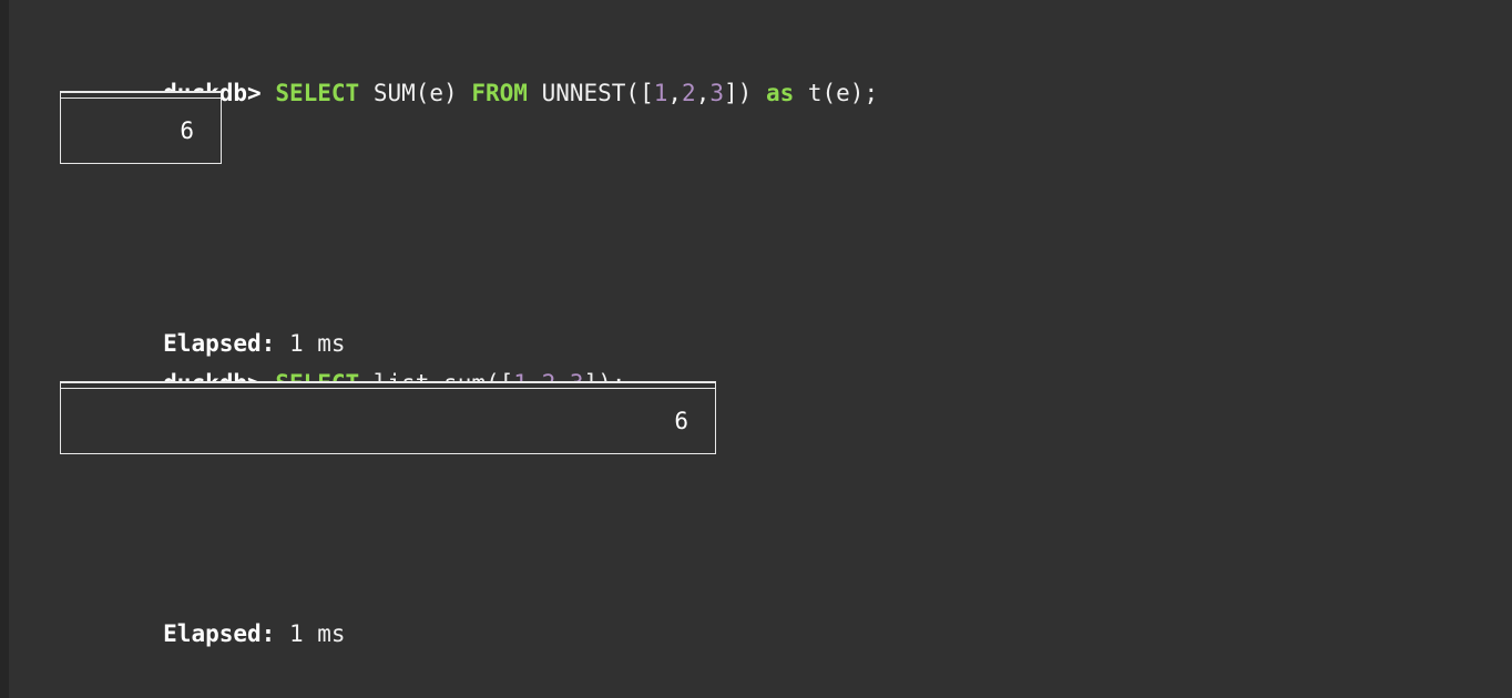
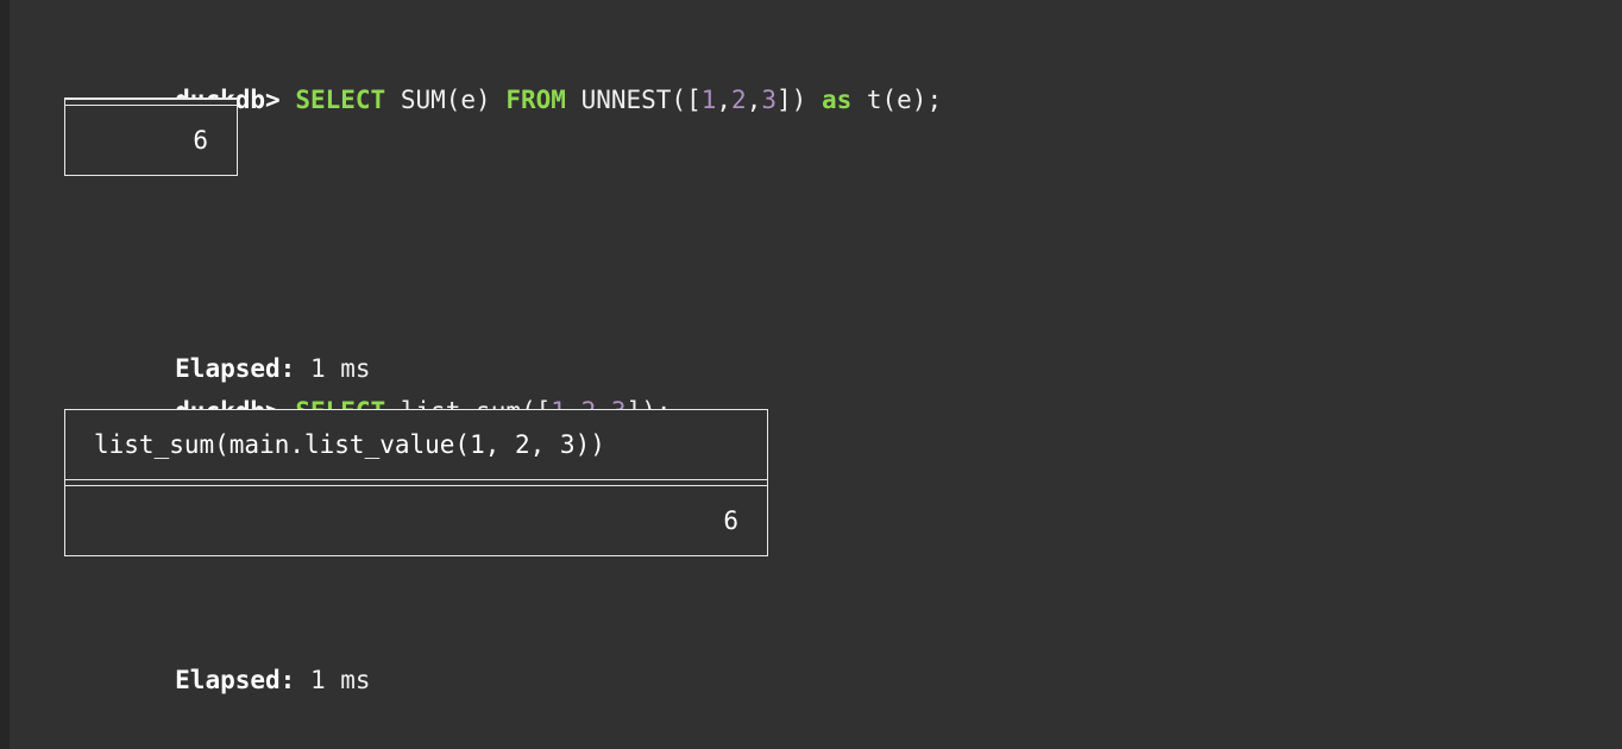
  db> SELECT SUM(e) FROM UNNEST([1,2,3]) as t(e);
  6
  Elapsed: 1 ms
+ list_sum(main.list_value(1, 2, 3))
  6
  Elapsed: 1 ms
